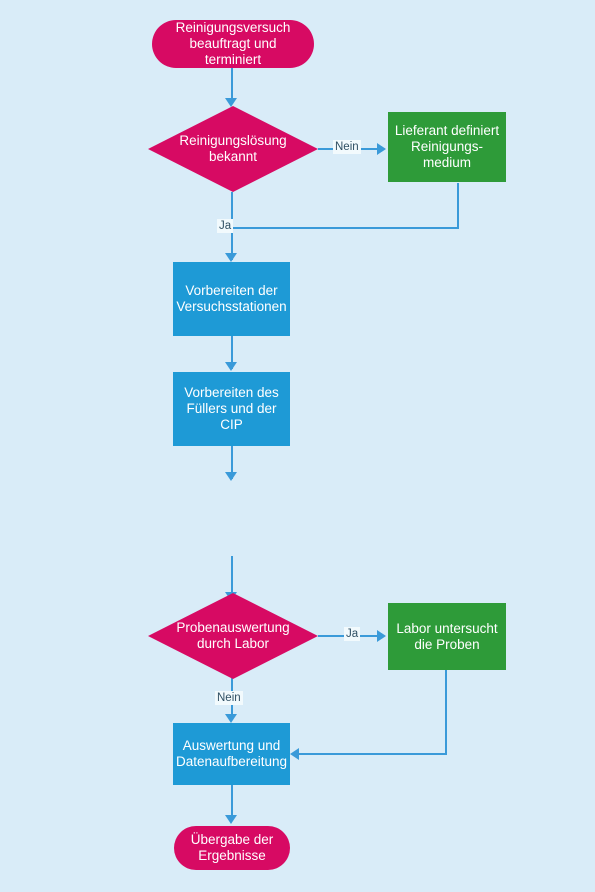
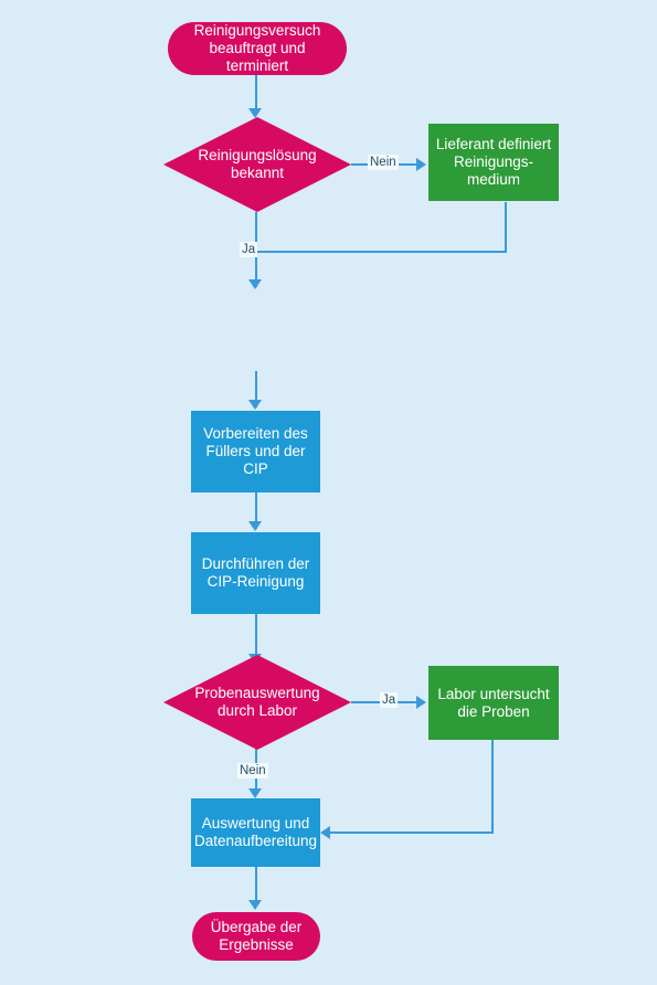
  Nein
  Ja
  Ja
  Nein
  Reinigungsversuch
  beauftragt und terminiert
  Reinigungslösung bekannt
  Lieferant definiert
  Reinigungs-
  medium
- Vorbereiten der
- Versuchsstationen
  Vorbereiten des
  Füllers und der CIP
+ Durchführen der
+ CIP-Reinigung
  Probenauswertung durch Labor
  Labor untersucht
  die Proben
  Auswertung und
  Datenaufbereitung
  Übergabe der
  Ergebnisse
